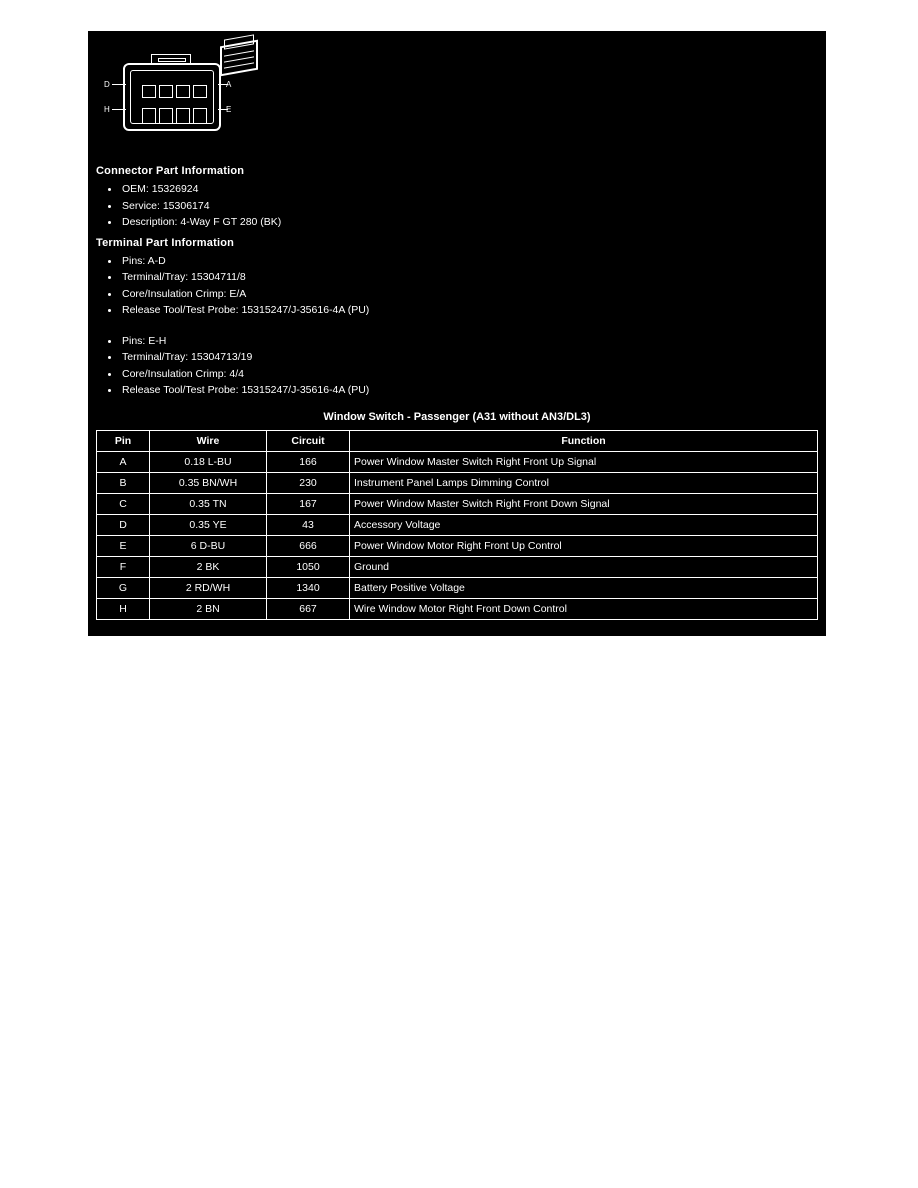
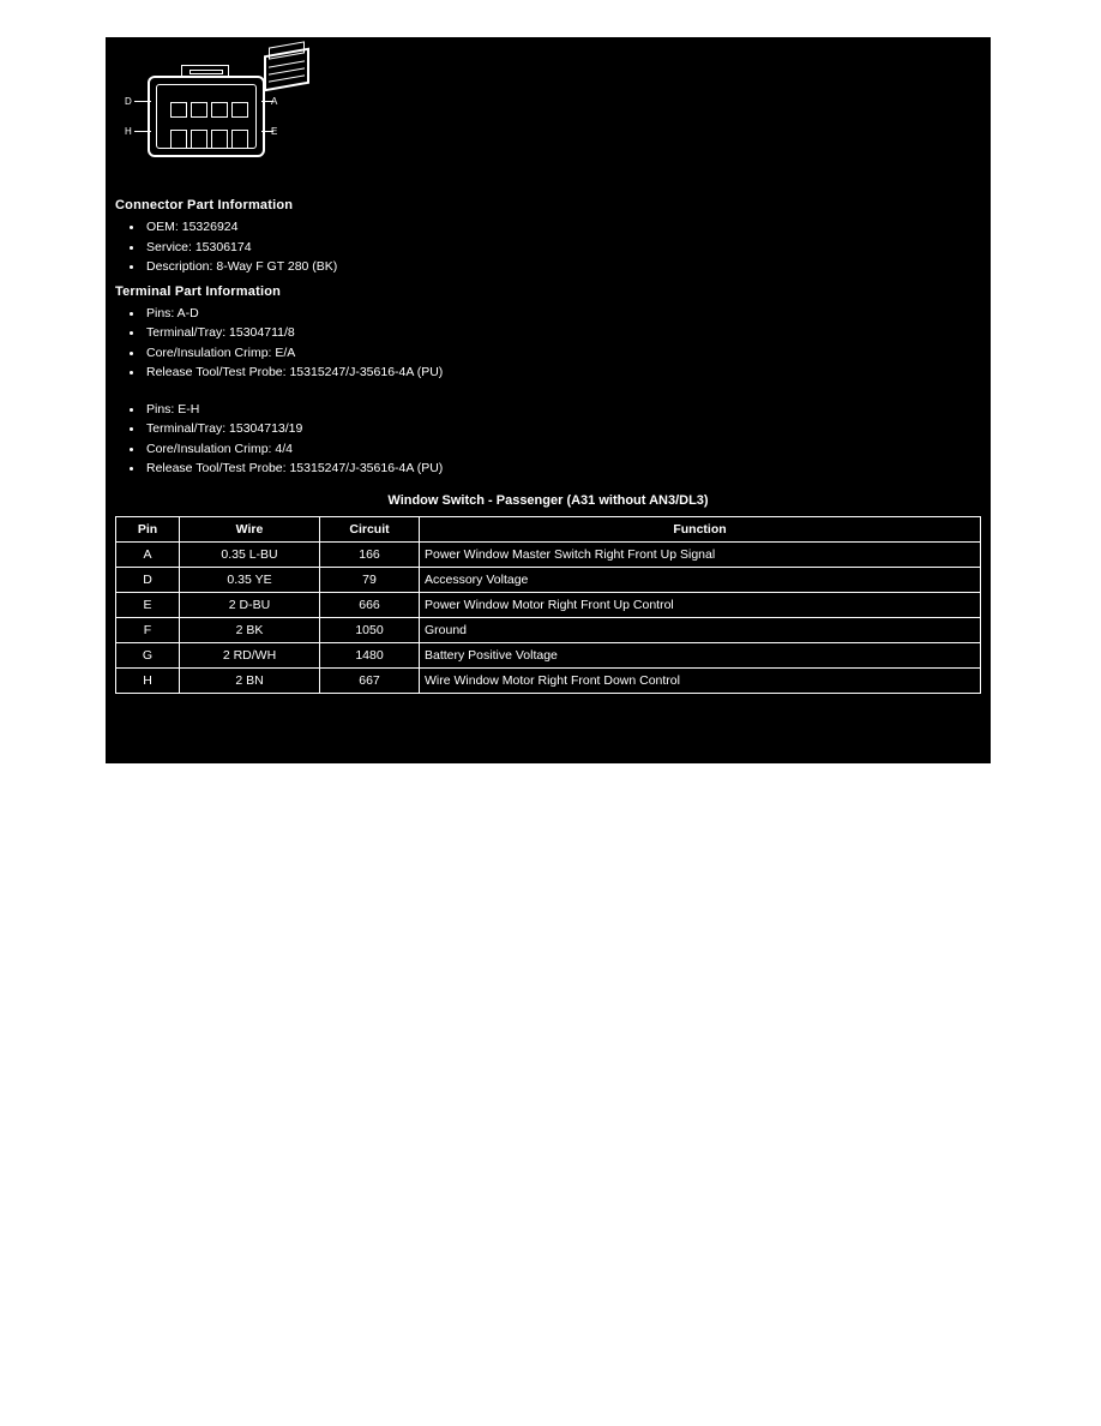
  D
  H
  A
  E
  Connector Part Information
  OEM: 15326924
  Service: 15306174
- Description: 4-Way F GT 280 (BK)
+ Description: 8-Way F GT 280 (BK)
  Terminal Part Information
  Pins: A-D
  Terminal/Tray: 15304711/8
  Core/Insulation Crimp: E/A
  Release Tool/Test Probe: 15315247/J-35616-4A (PU)
  Pins: E-H
  Terminal/Tray: 15304713/19
  Core/Insulation Crimp: 4/4
  Release Tool/Test Probe: 15315247/J-35616-4A (PU)
  Window Switch - Passenger (A31 without AN3/DL3)
  Pin	Wire	Circuit	Function
- A	0.18 L-BU	166	Power Window Master Switch Right Front Up Signal
+ A	0.35 L-BU	166	Power Window Master Switch Right Front Up Signal
- B	0.35 BN/WH	230	Instrument Panel Lamps Dimming Control
- C	0.35 TN	167	Power Window Master Switch Right Front Down Signal
- D	0.35 YE	43	Accessory Voltage
+ D	0.35 YE	79	Accessory Voltage
- E	6 D-BU	666	Power Window Motor Right Front Up Control
+ E	2 D-BU	666	Power Window Motor Right Front Up Control
  F	2 BK	1050	Ground
- G	2 RD/WH	1340	Battery Positive Voltage
+ G	2 RD/WH	1480	Battery Positive Voltage
  H	2 BN	667	Wire Window Motor Right Front Down Control
